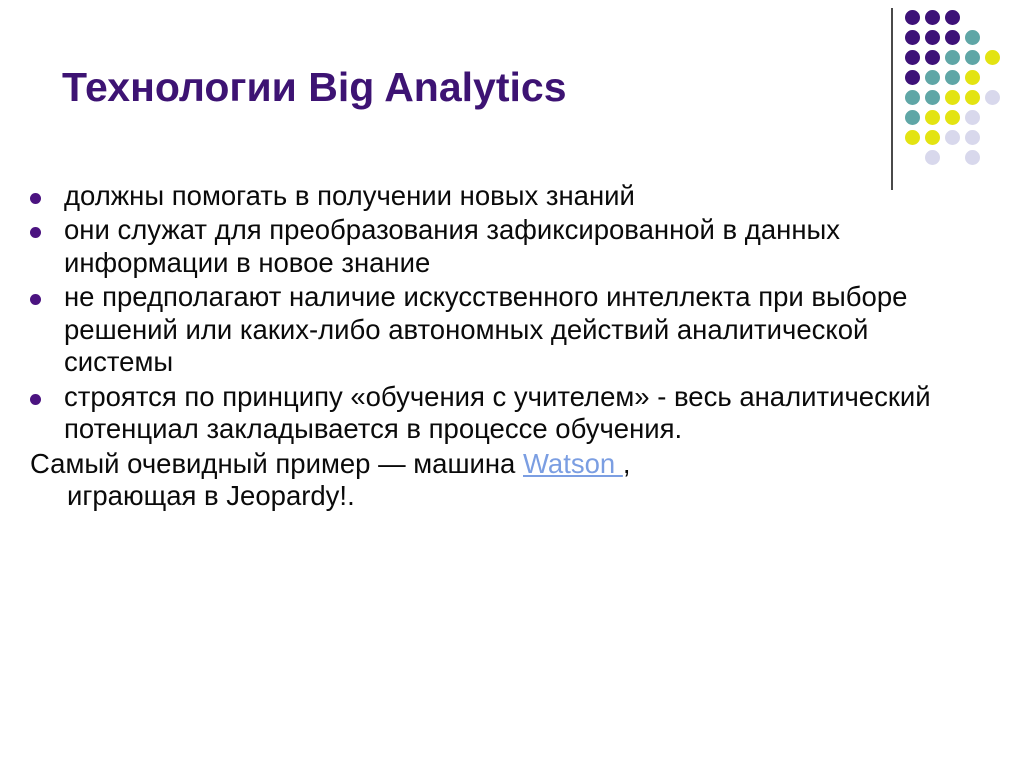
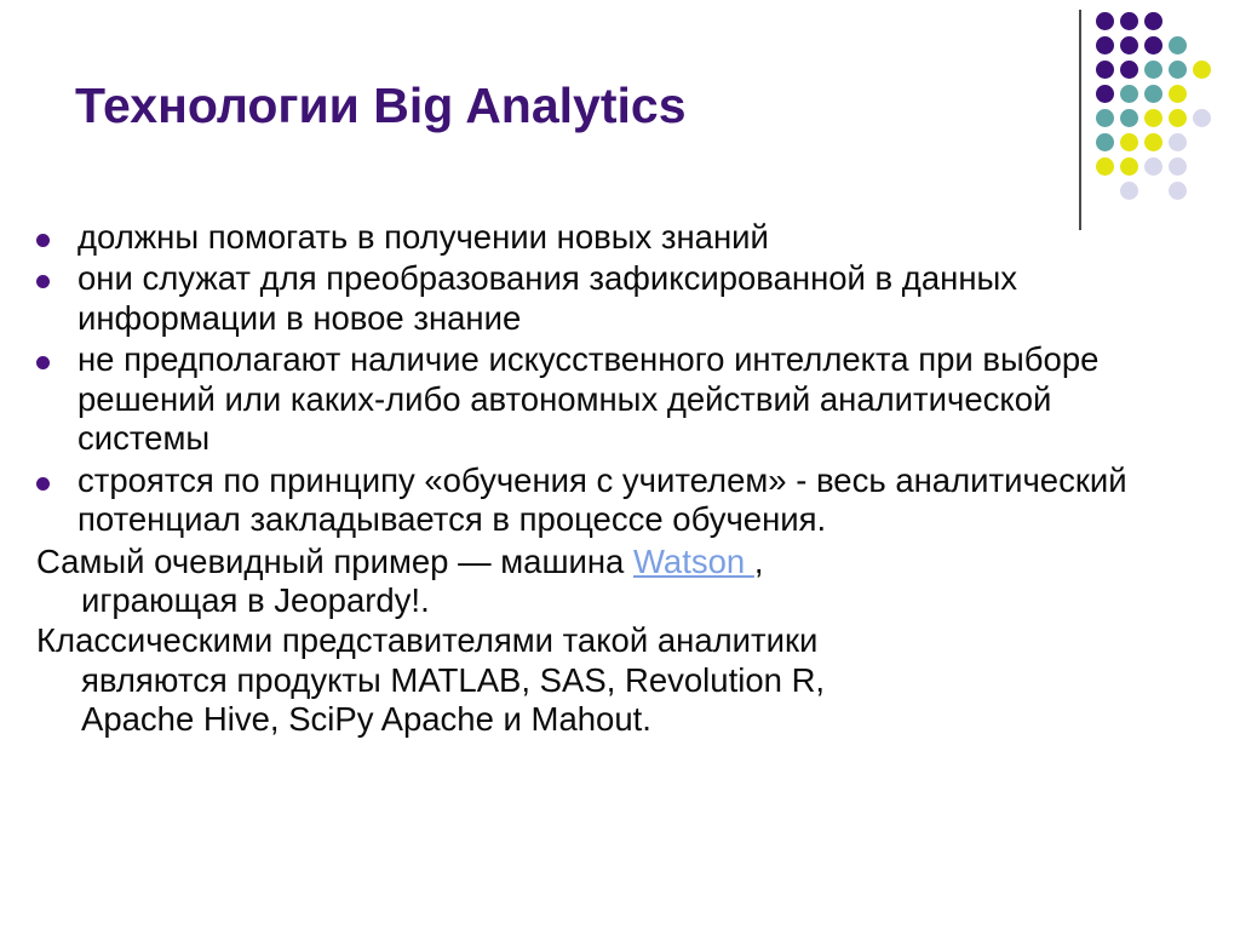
  Технологии Big Analytics
  должны помогать в получении новых знаний
  они служат для преобразования зафиксированной в данных информации в новое знание
  не предполагают наличие искусственного интеллекта при выборе решений или каких-либо автономных действий аналитической системы
  строятся по принципу «обучения с учителем» - весь аналитический потенциал закладывается в процессе обучения.
  Самый очевидный пример — машина Watson ,
  играющая в Jeopardy!.
+ Классическими представителями такой аналитики
+ являются продукты MATLAB, SAS, Revolution R,
+ Apache Hive, SciPy Apache и Mahout.
